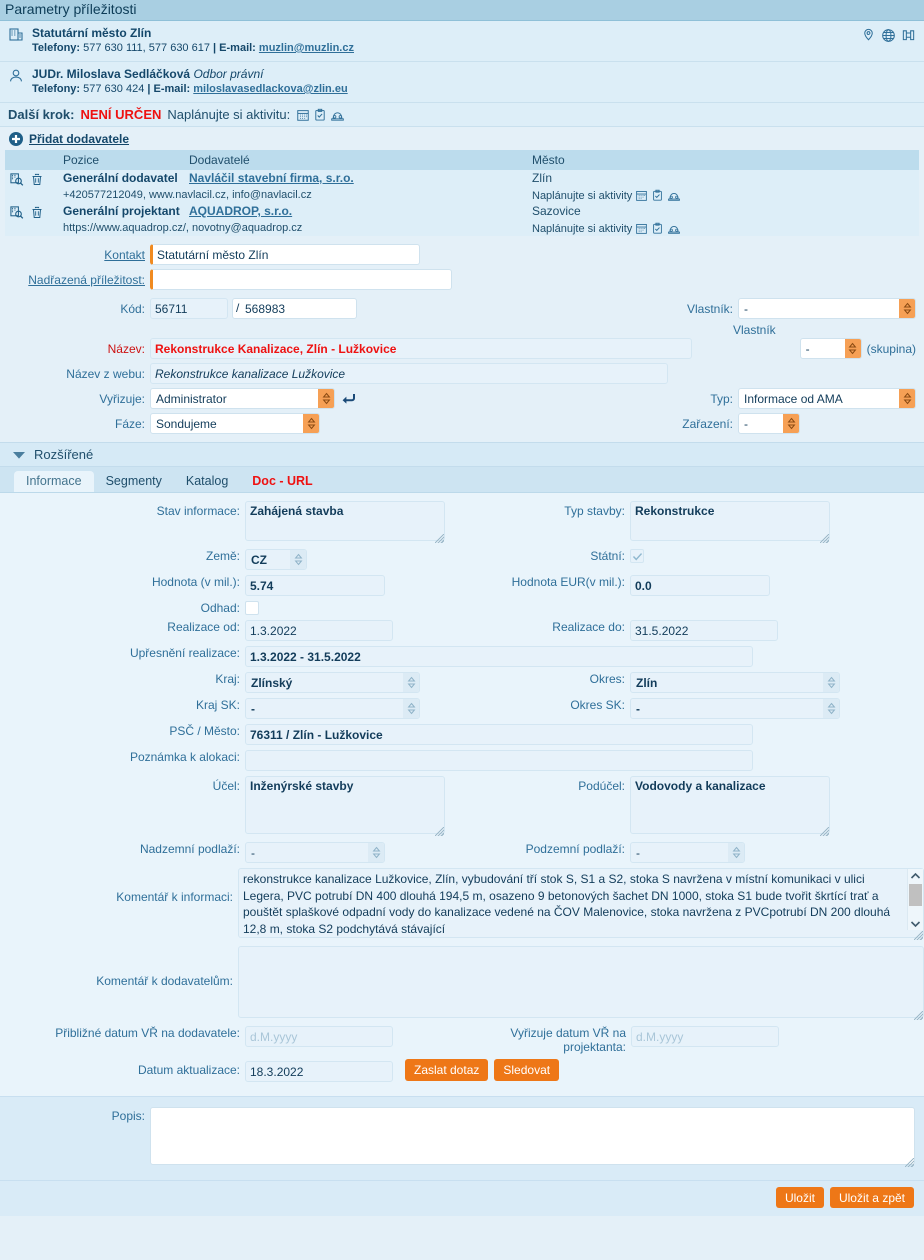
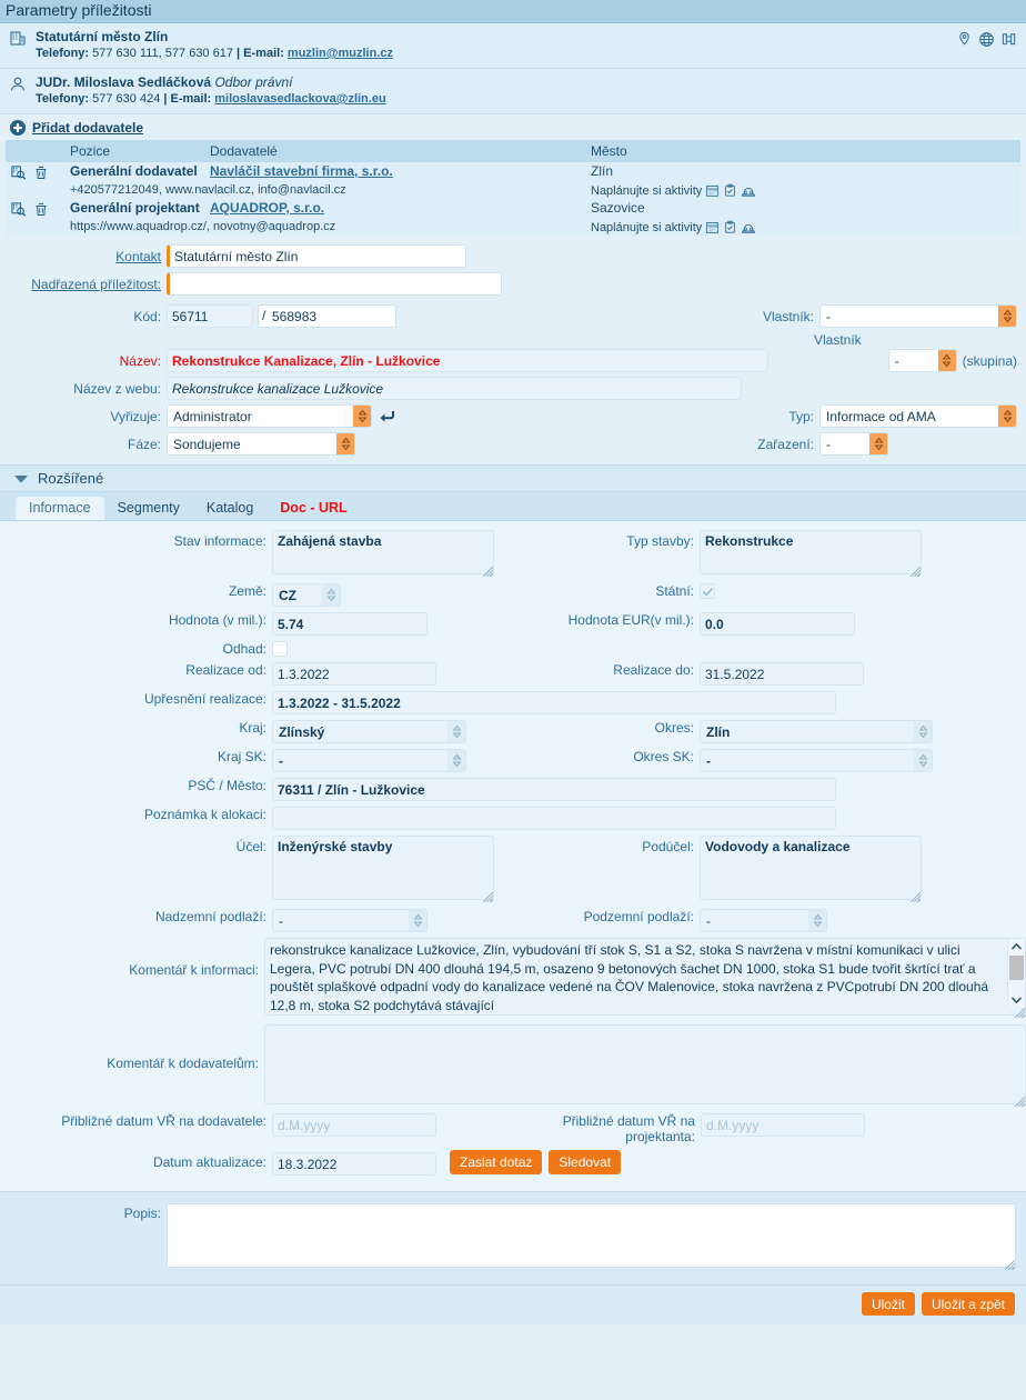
  Parametry příležitosti
  Statutární město Zlín
  Telefony: 577 630 111, 577 630 617 | E-mail: muzlin@muzlin.cz
  JUDr. Miloslava Sedláčková Odbor právní
  Telefony: 577 630 424 | E-mail: miloslavasedlackova@zlin.eu
- Další krok:
- NENÍ URČEN
- Naplánujte si aktivitu:
  Přidat dodavatele
  	Pozice	Dodavatelé	Město
  	Generální dodavatel	Navláčil stavební firma, s.r.o.	Zlín
  	+420577212049, www.navlacil.cz, info@navlacil.cz	Naplánujte si aktivity
  	Generální projektant	AQUADROP, s.r.o.	Sazovice
  	https://www.aquadrop.cz/, novotny@aquadrop.cz	Naplánujte si aktivity
  Kontakt
  Statutární město Zlín
  Nadřazená příležitost:
  Kód:
  56711
  568983
  /
  Vlastník:
  -
  Vlastník
  Název:
  Rekonstrukce Kanalizace, Zlín - Lužkovice
  -
  (skupina)
  Název z webu:
  Rekonstrukce kanalizace Lužkovice
  Vyřizuje:
  Administrator
  Typ:
  Informace od AMA
  Fáze:
  Sondujeme
  Zařazení:
  -
  Rozšířené
  Informace
  Segmenty
  Katalog
  Doc - URL
  Stav informace:
  Zahájená stavba
  Typ stavby:
  Rekonstrukce
  Země:
  CZ
  Státní:
  Hodnota (v mil.):
  5.74
  Hodnota EUR(v mil.):
  0.0
  Odhad:
  Realizace od:
  1.3.2022
  Realizace do:
  31.5.2022
  Upřesnění realizace:
  1.3.2022 - 31.5.2022
  Kraj:
  Zlínský
  Okres:
  Zlín
  Kraj SK:
  -
  Okres SK:
  -
  PSČ / Město:
  76311 / Zlín - Lužkovice
  Poznámka k alokaci:
  Účel:
  Inženýrské stavby
  Podúčel:
  Vodovody a kanalizace
  Nadzemní podlaží:
  -
  Podzemní podlaží:
  -
  Komentář k informaci:
  Komentář k dodavatelům:
  Přibližné datum VŘ na dodavatele:
  d.M.yyyy
- Vyřizuje datum VŘ na projektanta:
+ Přibližné datum VŘ na projektanta:
  d.M.yyyy
  Datum aktualizace:
  18.3.2022
  Zaslat dotaz
  Sledovat
  Popis:
  Uložit
  Uložit a zpět
